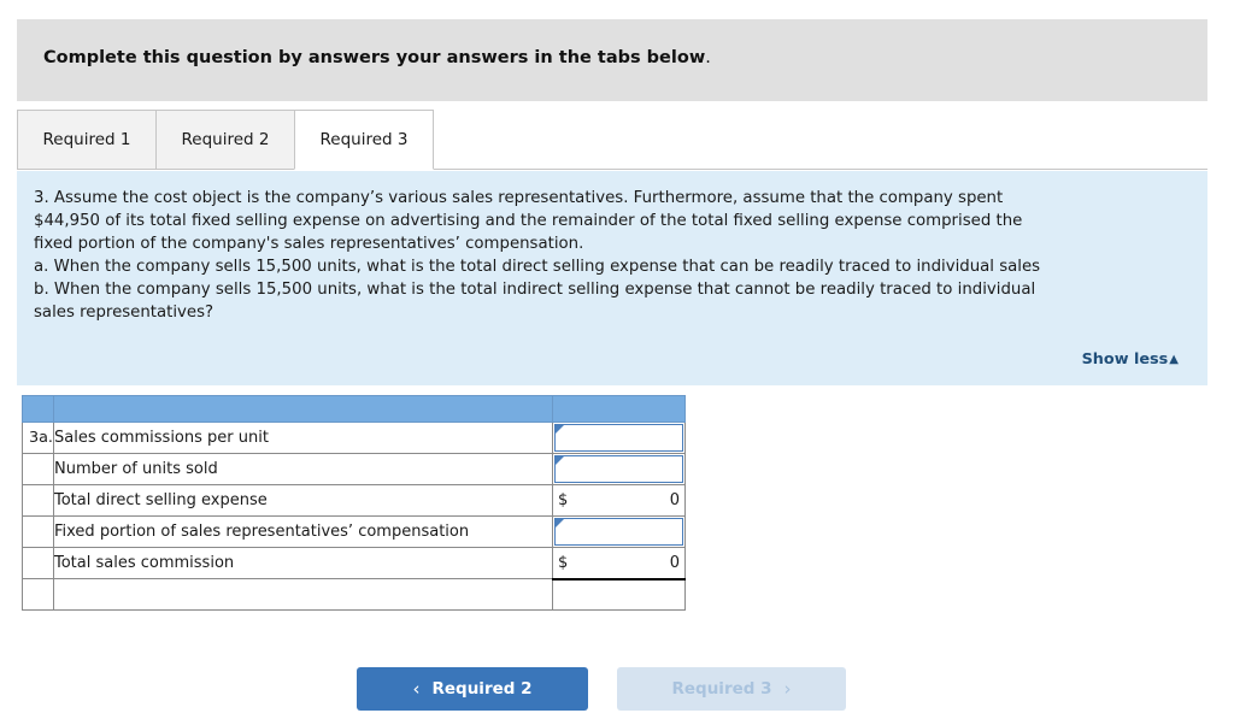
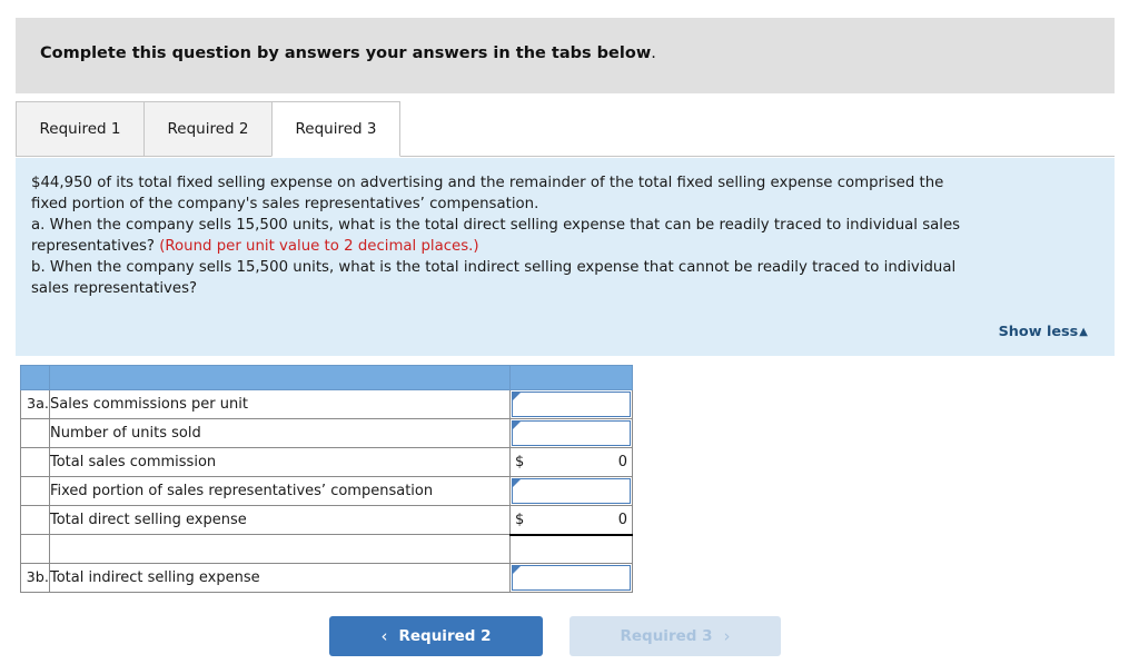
  Complete this question by answers your answers in the tabs below.
  Required 1
  Required 2
  Required 3
- 3. Assume the cost object is the company’s various sales representatives. Furthermore, assume that the company spent
  $44,950 of its total fixed selling expense on advertising and the remainder of the total fixed selling expense comprised the
  fixed portion of the company's sales representatives’ compensation.
  a. When the company sells 15,500 units, what is the total direct selling expense that can be readily traced to individual sales
+ representatives? (Round per unit value to 2 decimal places.)
  b. When the company sells 15,500 units, what is the total indirect selling expense that cannot be readily traced to individual
  sales representatives?
  Show less▲
  3a.	Sales commissions per unit
  	Number of units sold
- 	Total direct selling expense	$ 0
+ 	Total sales commission	$ 0
  	Fixed portion of sales representatives’ compensation
- 	Total sales commission	$ 0
+ 	Total direct selling expense	$ 0
+ 3b.	Total indirect selling expense
  ‹
  Required 2
  Required 3
  ›
